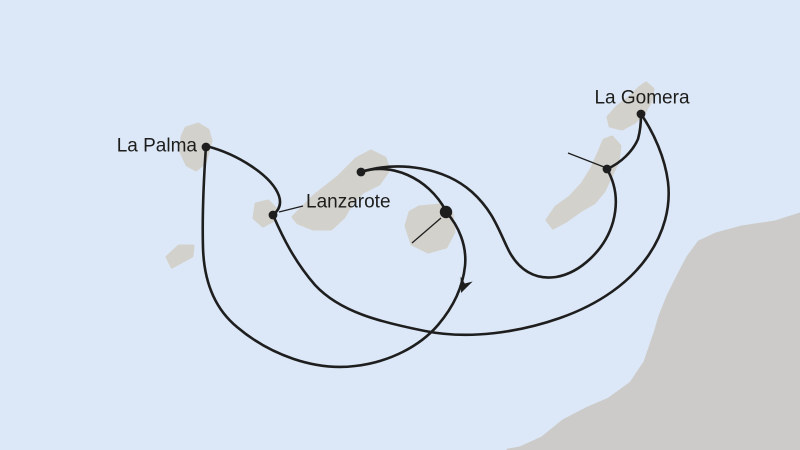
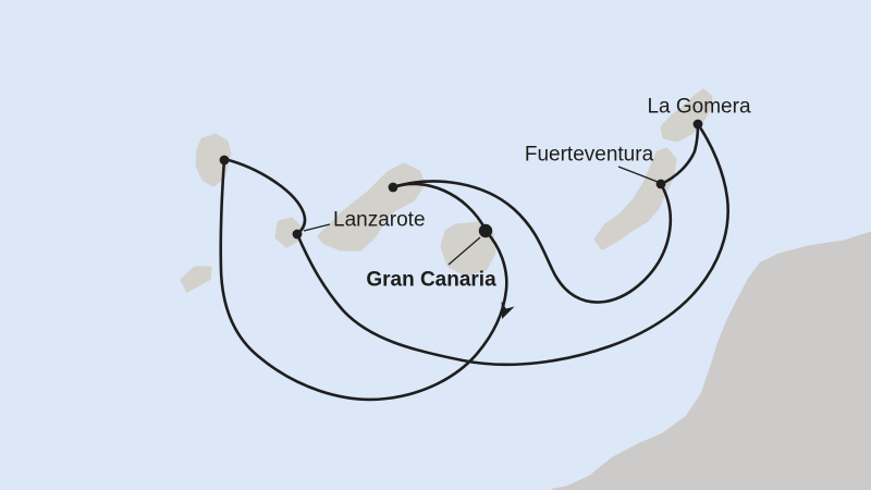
- La Palma
  Lanzarote
+ Gran Canaria
+ Fuerteventura
  La Gomera
